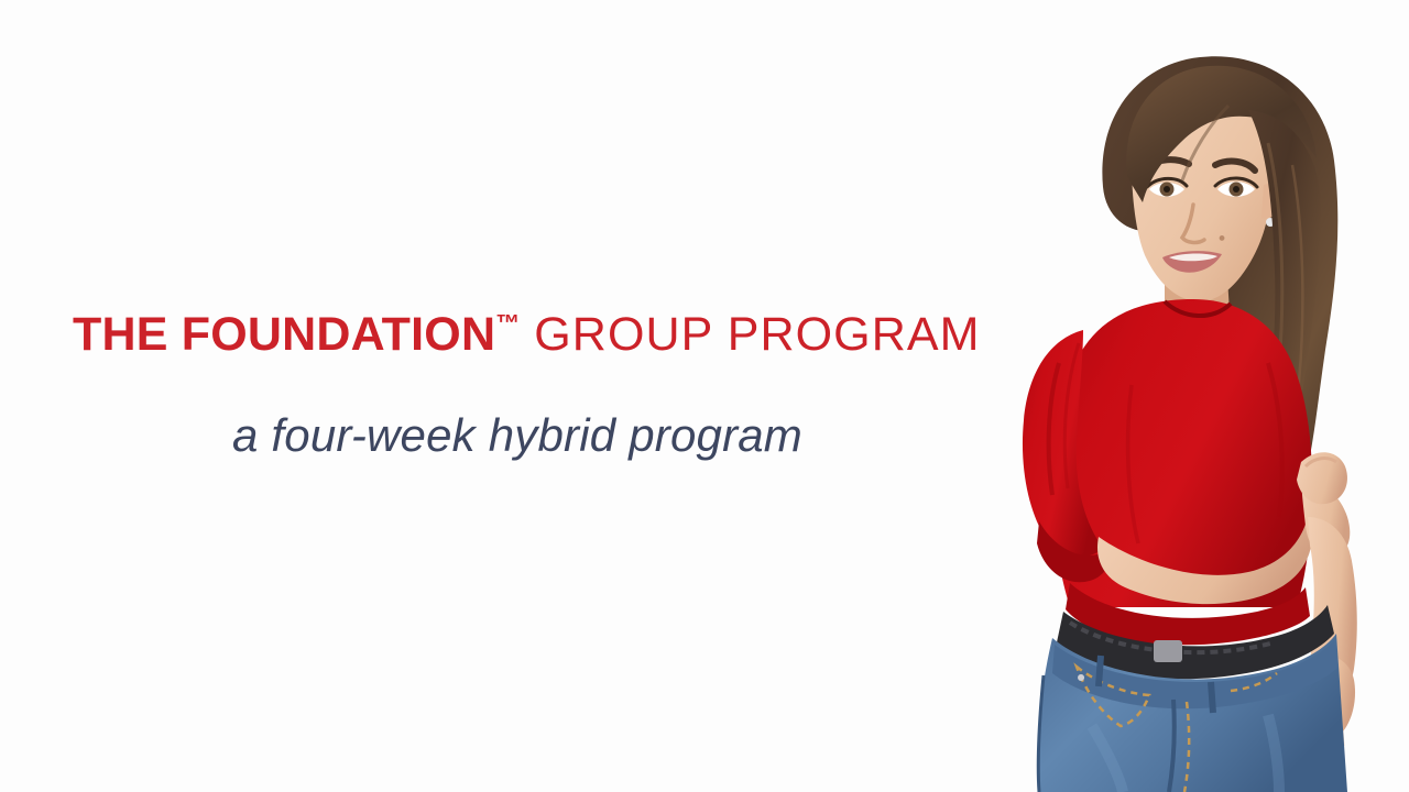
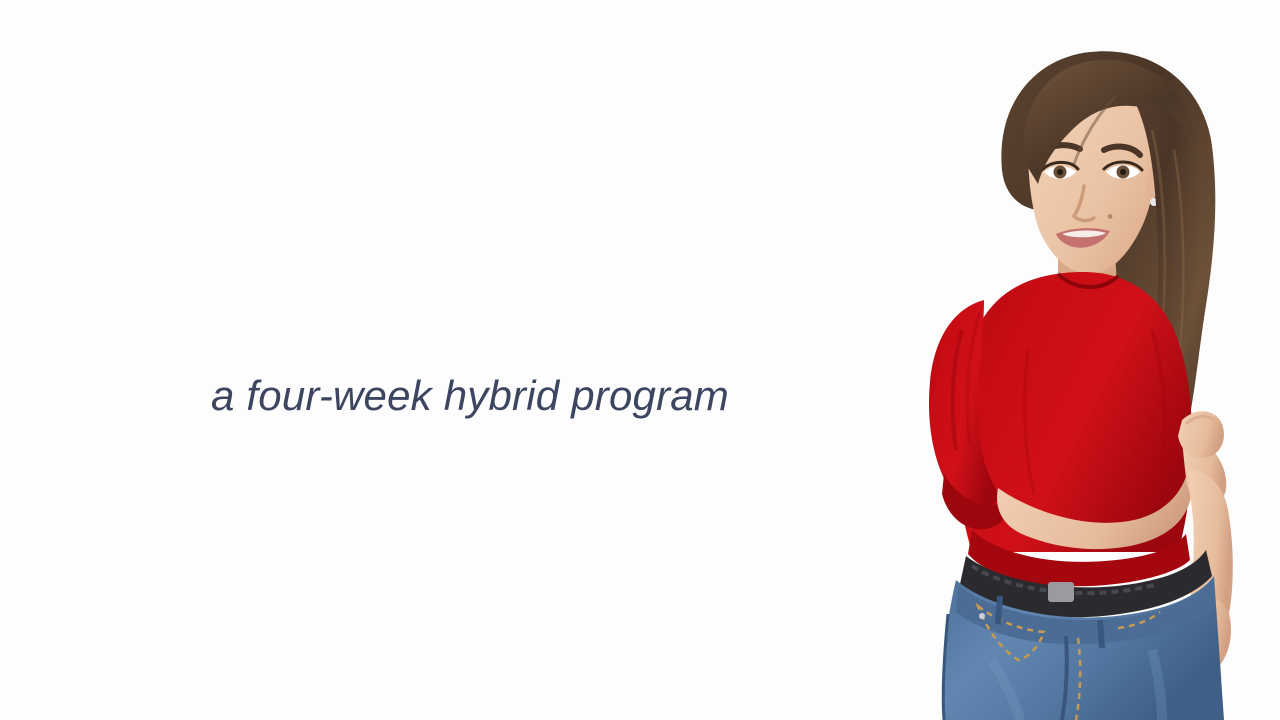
- THE FOUNDATION™ GROUP PROGRAM
  a four-week hybrid program
